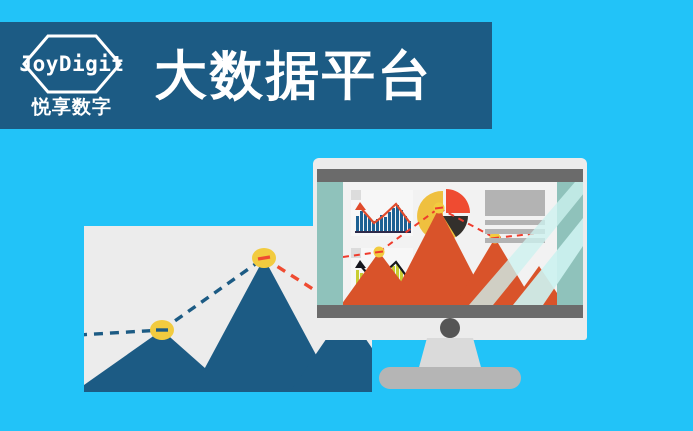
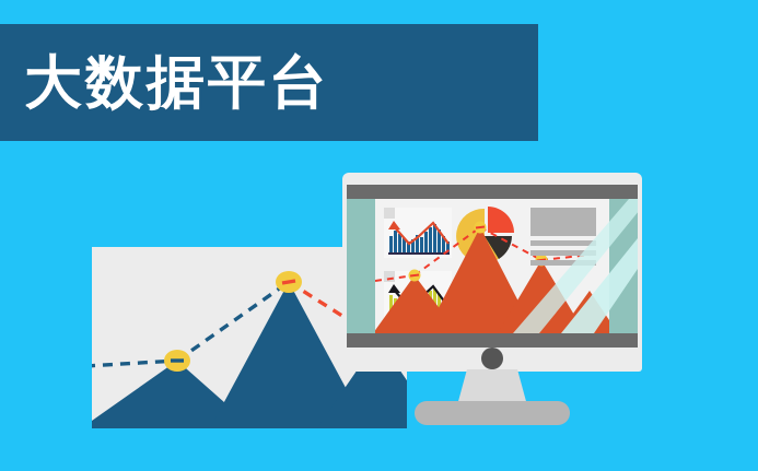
- JoyDigit
- 悦享数字
  大数据平台
